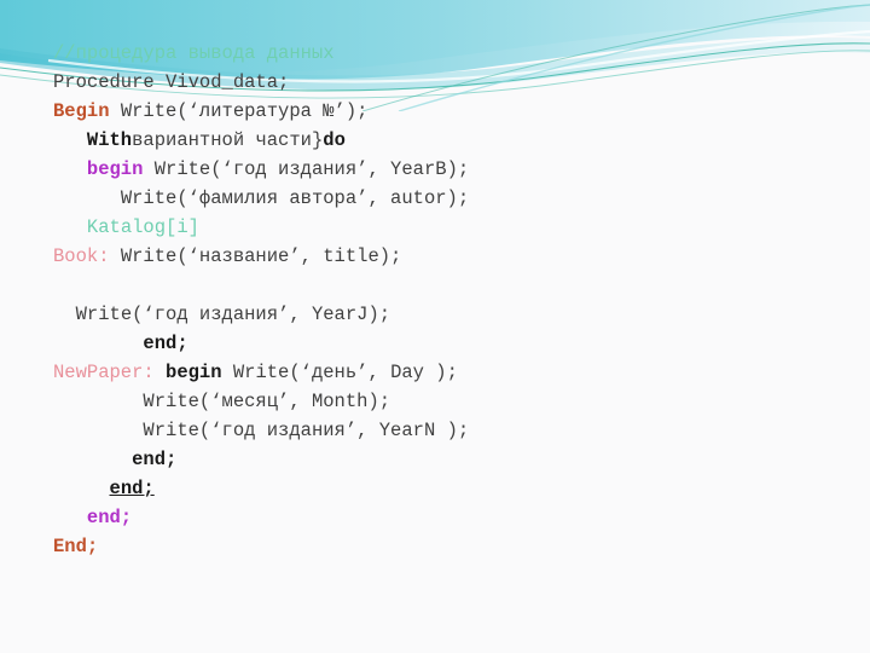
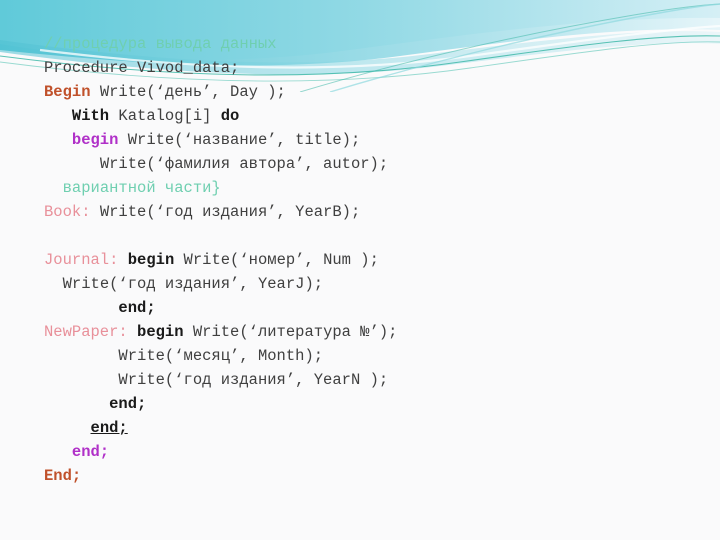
  //процедура вывода данных
  Procedure Vivod_data;
- Begin Write(‘литература №’);
+ Begin Write(‘день’, Day );
- Withвариантной части}do
+ With Katalog[i] do
- begin Write(‘год издания’, YearB);
+ begin Write(‘название’, title);
  Write(‘фамилия автора’, autor);
- Katalog[i]
+ вариантной части}
- Book: Write(‘название’, title);
+ Book: Write(‘год издания’, YearB);
+ Journal: begin Write(‘номер’, Num );
  Write(‘год издания’, YearJ);
  end;
- NewPaper: begin Write(‘день’, Day );
+ NewPaper: begin Write(‘литература №’);
  Write(‘месяц’, Month);
  Write(‘год издания’, YearN );
  end;
  end;
  end;
  End;
